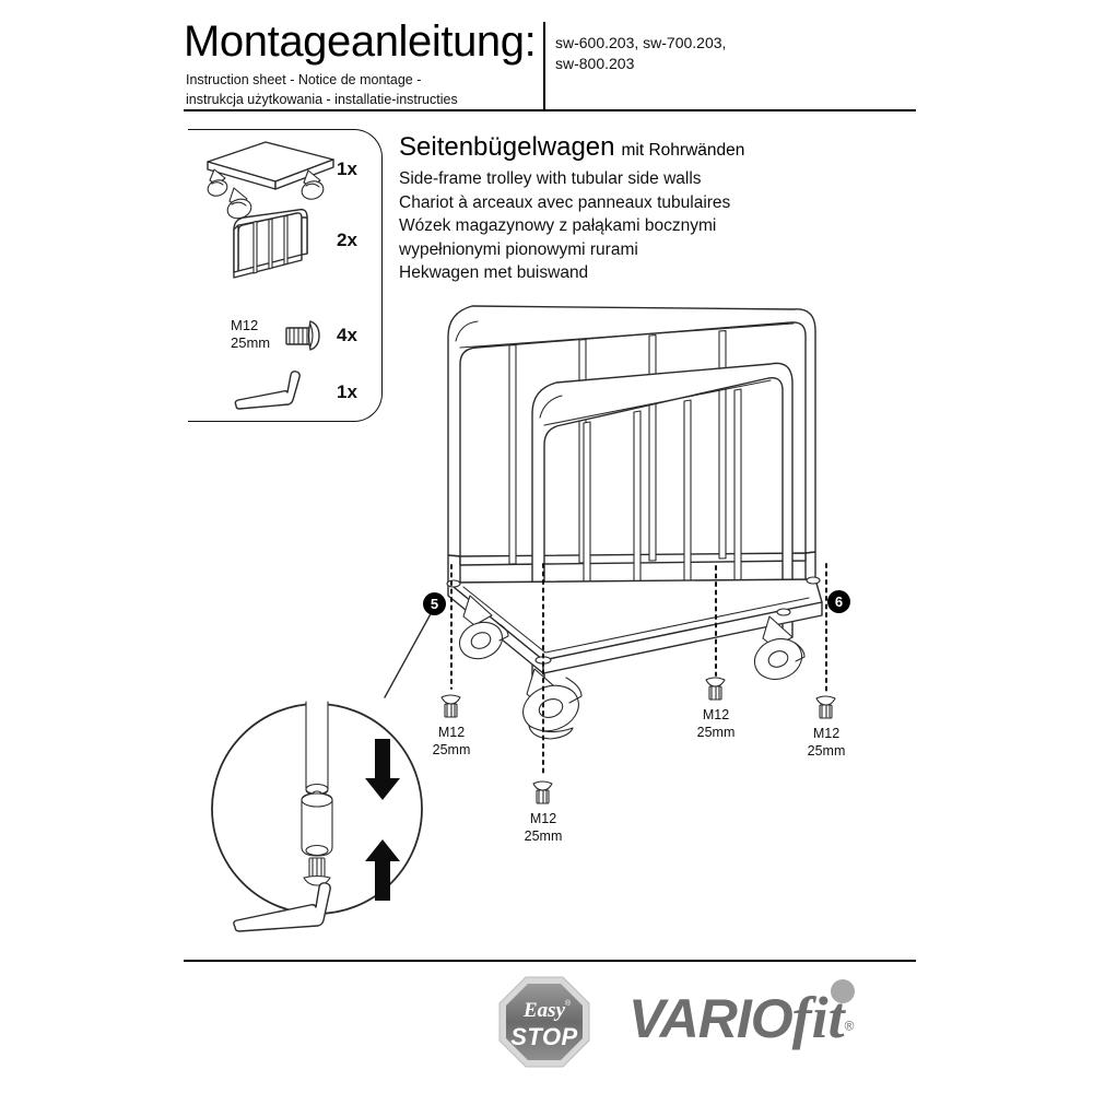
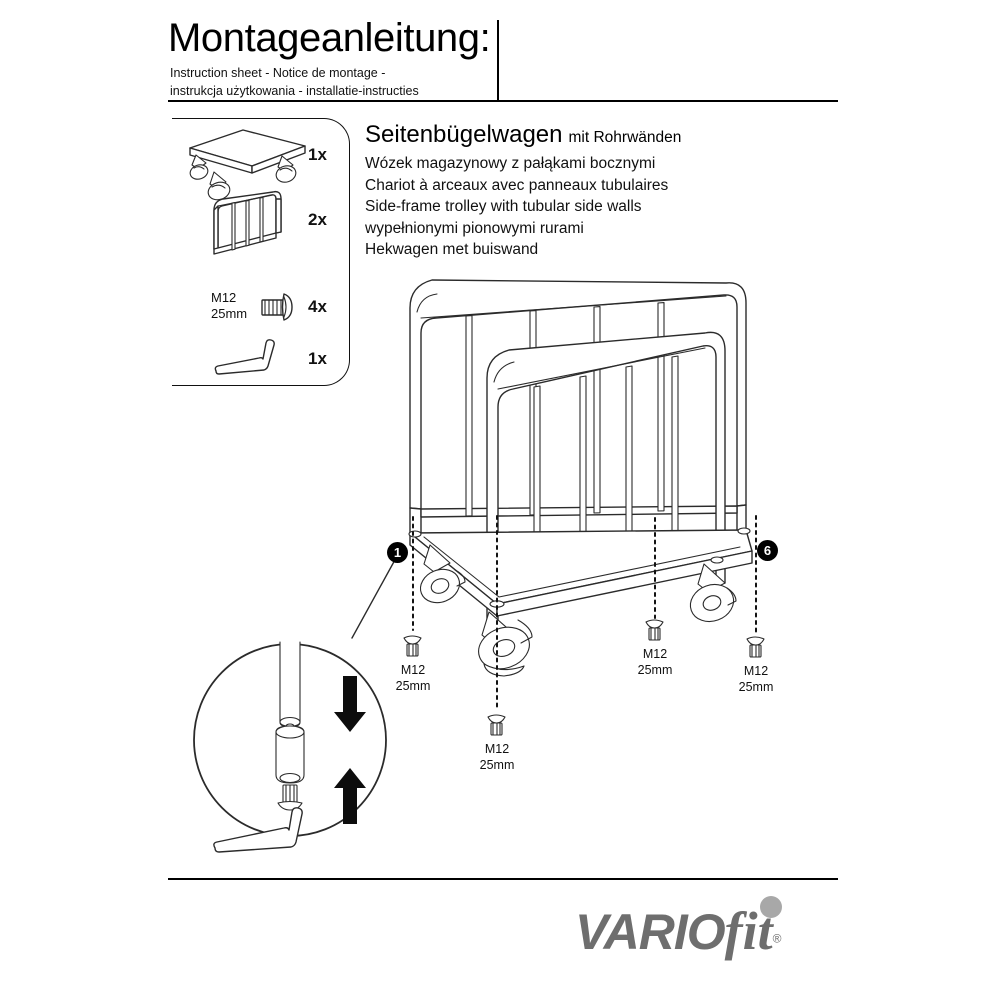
  Montageanleitung:
  Instruction sheet - Notice de montage -
  instrukcja użytkowania - installatie-instructies
- sw-600.203, sw-700.203,
- sw-800.203
  Seitenbügelwagen mit Rohrwänden
- Side-frame trolley with tubular side walls
+ Wózek magazynowy z pałąkami bocznymi
  Chariot à arceaux avec panneaux tubulaires
- Wózek magazynowy z pałąkami bocznymi
+ Side-frame trolley with tubular side walls
  wypełnionymi pionowymi rurami
  Hekwagen met buiswand
  1x
  2x
  M12
  25mm
  4x
  1x
- 5
+ 1
  6
  M12
  25mm
  M12
  25mm
  M12
  25mm
  M12
  25mm
- Easy
- STOP
  VARIOfit®
